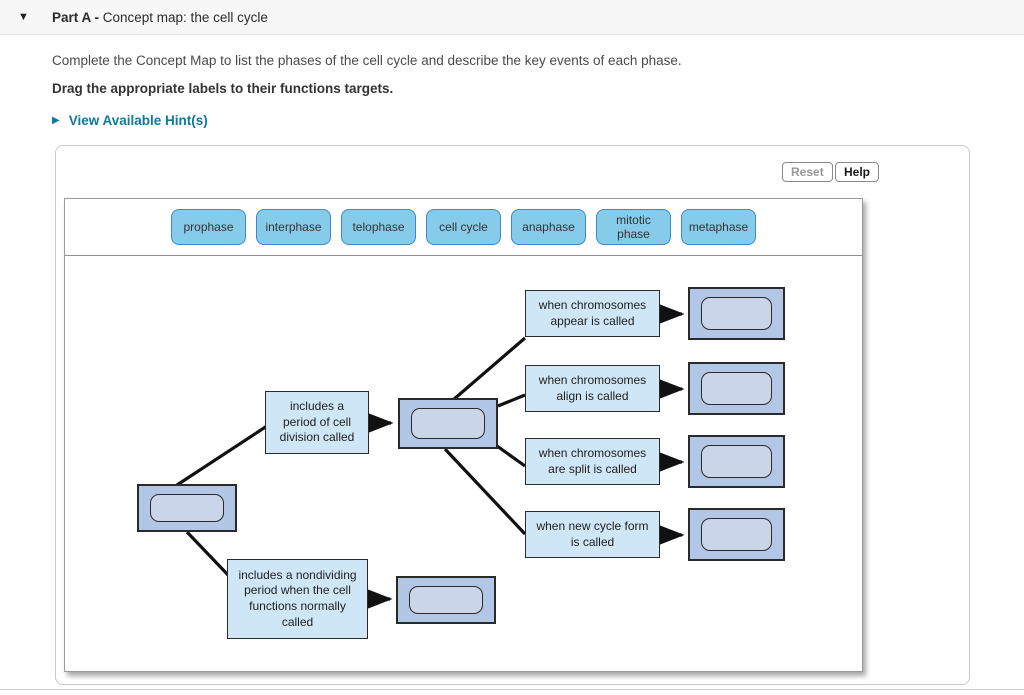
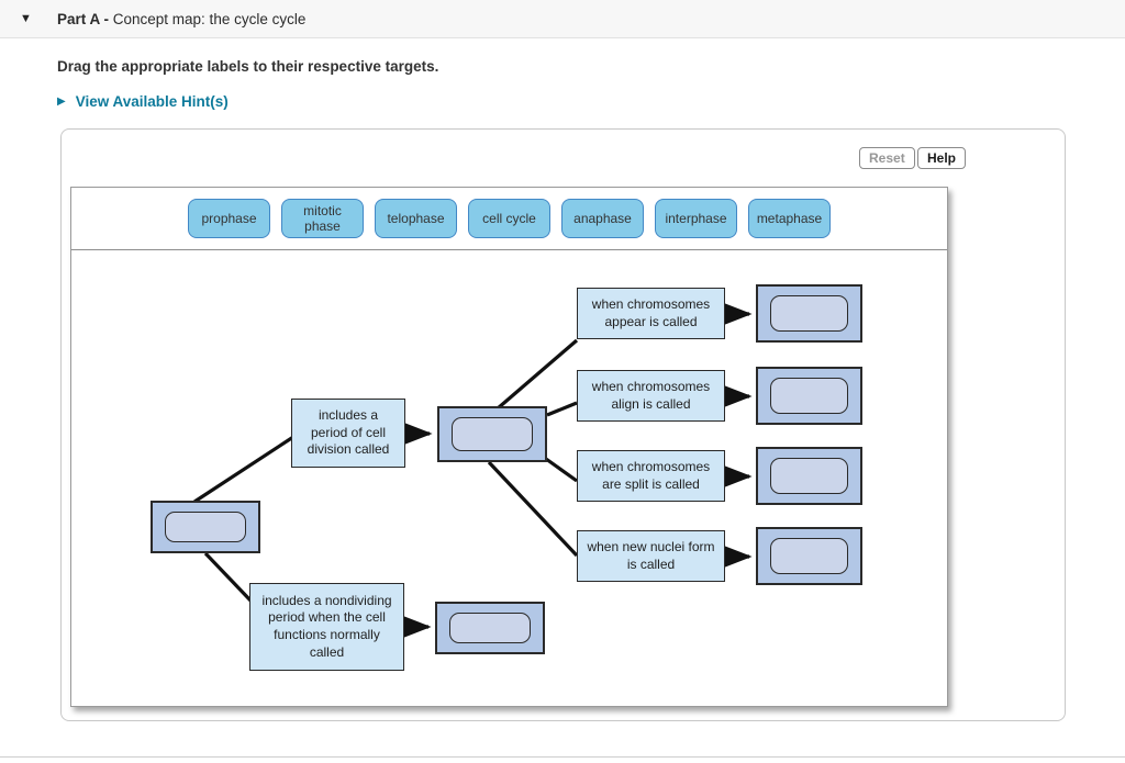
  ▼
- Part A - Concept map: the cell cycle
+ Part A - Concept map: the cycle cycle
- Complete the Concept Map to list the phases of the cell cycle and describe the key events of each phase.
- Drag the appropriate labels to their functions targets.
+ Drag the appropriate labels to their respective targets.
  ▶
  View Available Hint(s)
  Reset
  Help
  prophase
- interphase
+ mitotic phase
  telophase
  cell cycle
  anaphase
- mitotic phase
+ interphase
  metaphase
  includes a period of cell division called
  includes a nondividing period when the cell functions normally called
  when chromosomes appear is called
  when chromosomes align is called
  when chromosomes are split is called
- when new cycle form is called
+ when new nuclei form is called
